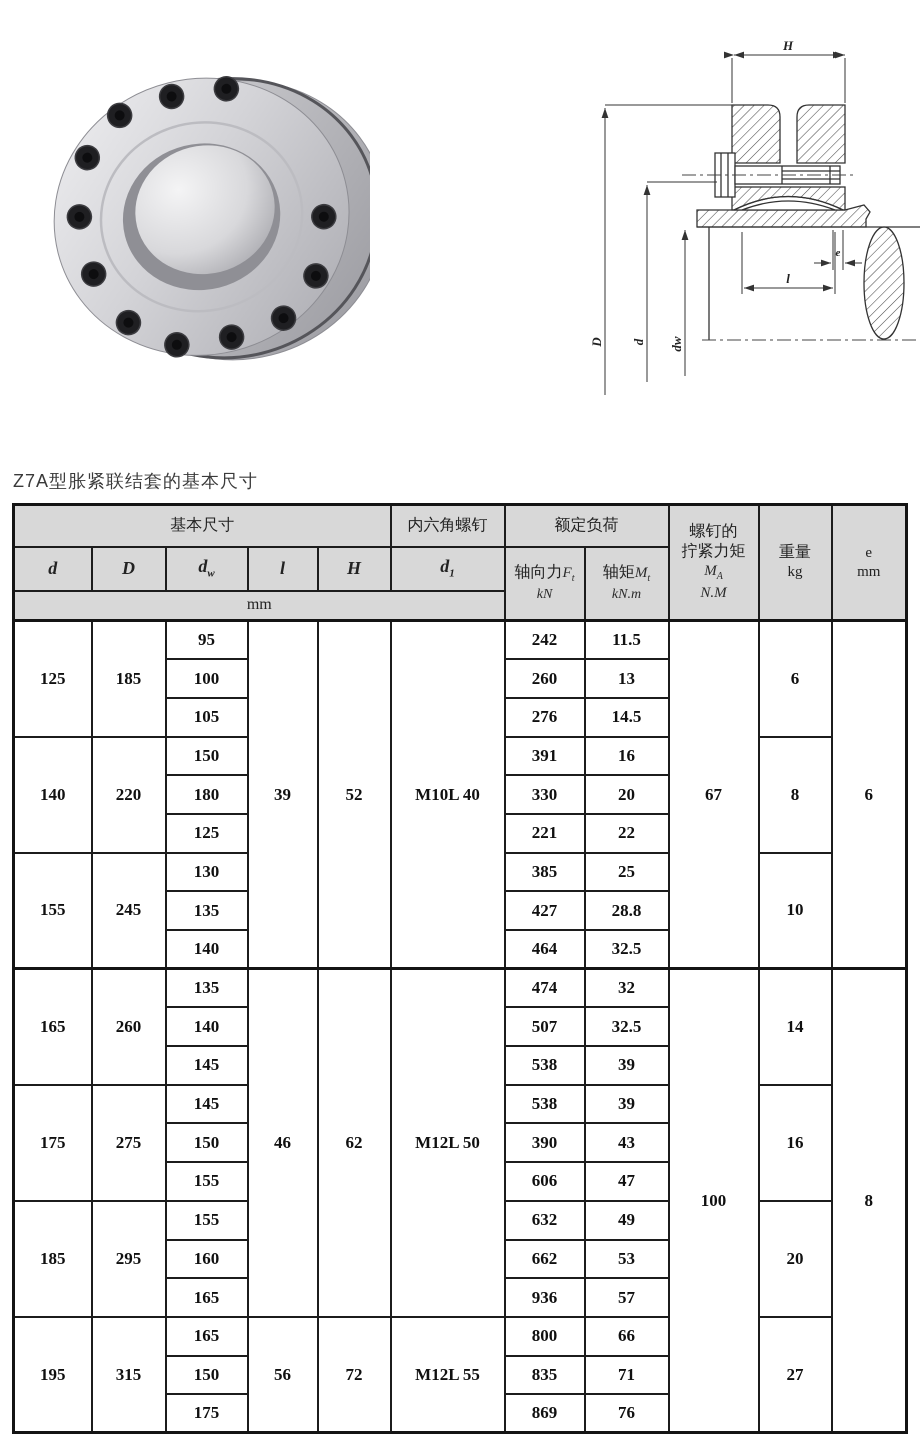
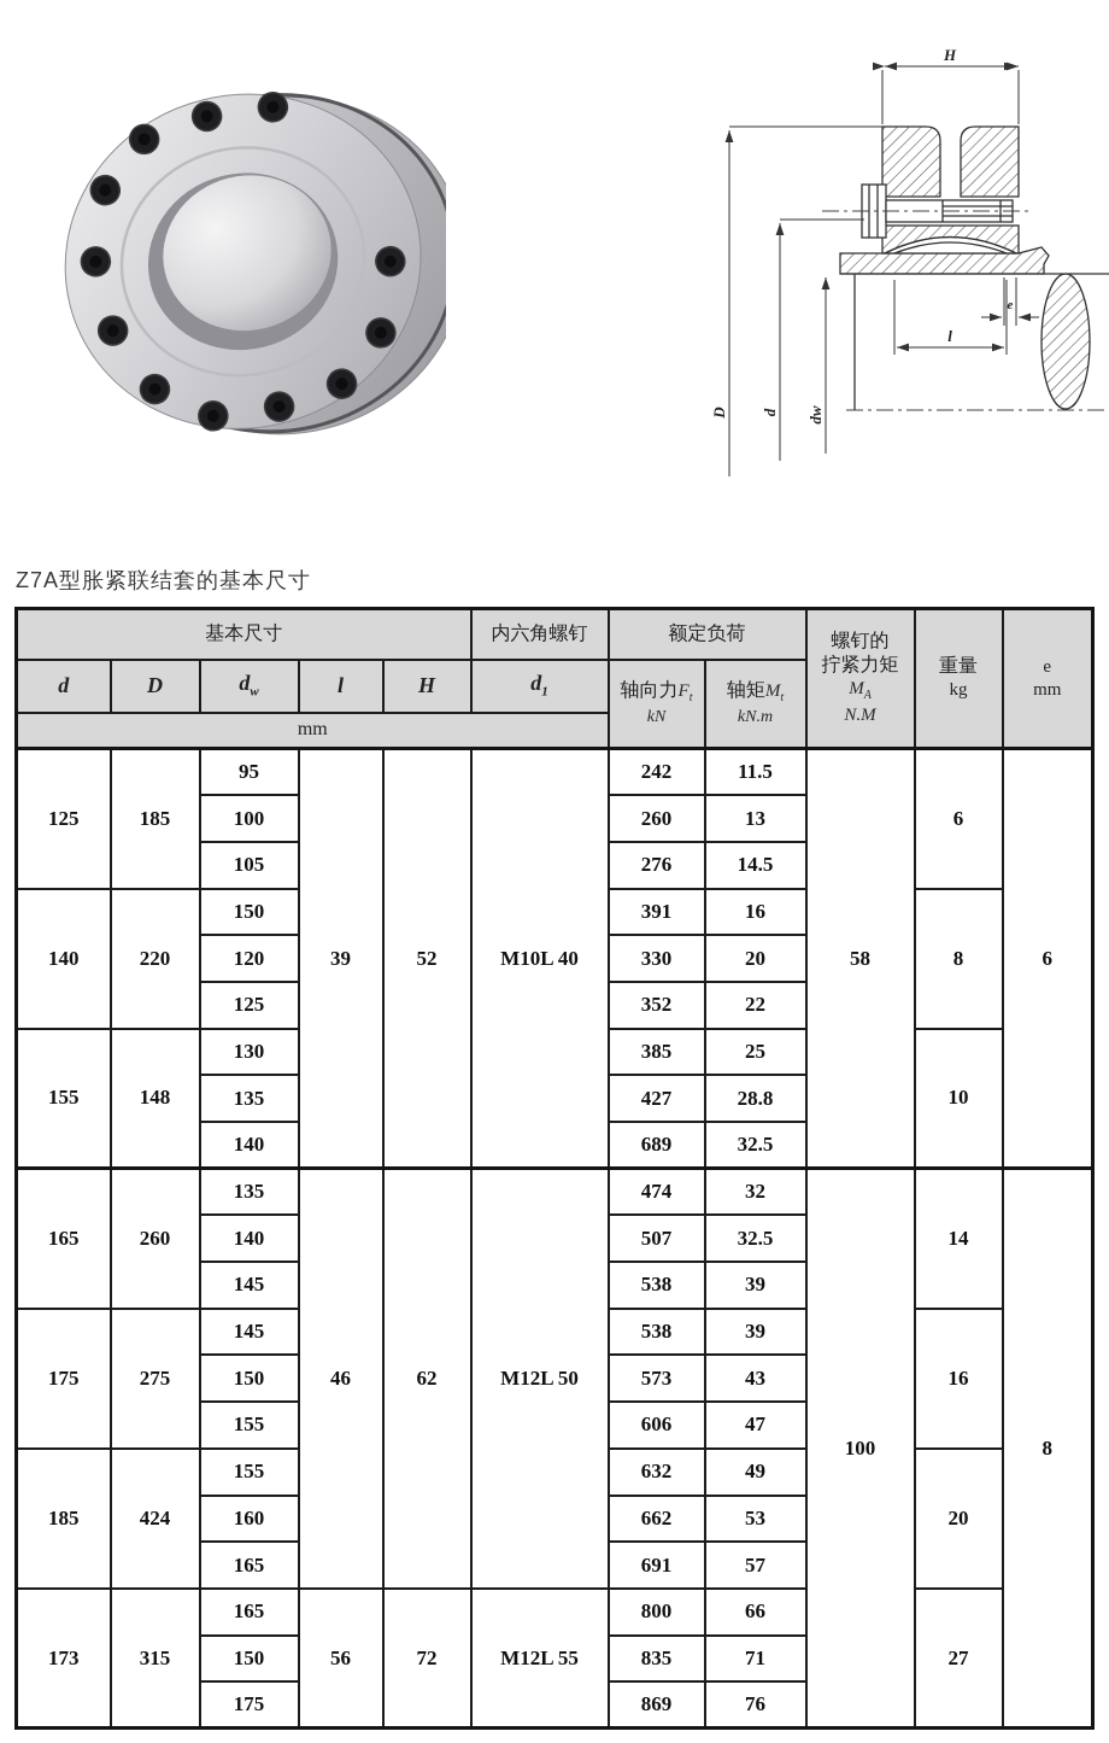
  H
  e
  l
  Z7A型胀紧联结套的基本尺寸
  基本尺寸	内六角螺钉	额定负荷	螺钉的 拧紧力矩 MA N.M	重量 kg	e mm
  d	D	dw	l	H	d1	轴向力Ft kN	轴矩Mt kN.m
  mm
- 125	185	95	39	52	M10L 40	242	11.5	67	6	6
+ 125	185	95	39	52	M10L 40	242	11.5	58	6	6
  100	260	13
  105	276	14.5
  140	220	150	391	16	8
- 180	330	20
+ 120	330	20
- 125	221	22
+ 125	352	22
- 155	245	130	385	25	10
+ 155	148	130	385	25	10
  135	427	28.8
- 140	464	32.5
+ 140	689	32.5
  165	260	135	46	62	M12L 50	474	32	100	14	8
  140	507	32.5
  145	538	39
  175	275	145	538	39	16
- 150	390	43
+ 150	573	43
  155	606	47
- 185	295	155	632	49	20
+ 185	424	155	632	49	20
  160	662	53
- 165	936	57
+ 165	691	57
- 195	315	165	56	72	M12L 55	800	66	27
+ 173	315	165	56	72	M12L 55	800	66	27
  150	835	71
  175	869	76
